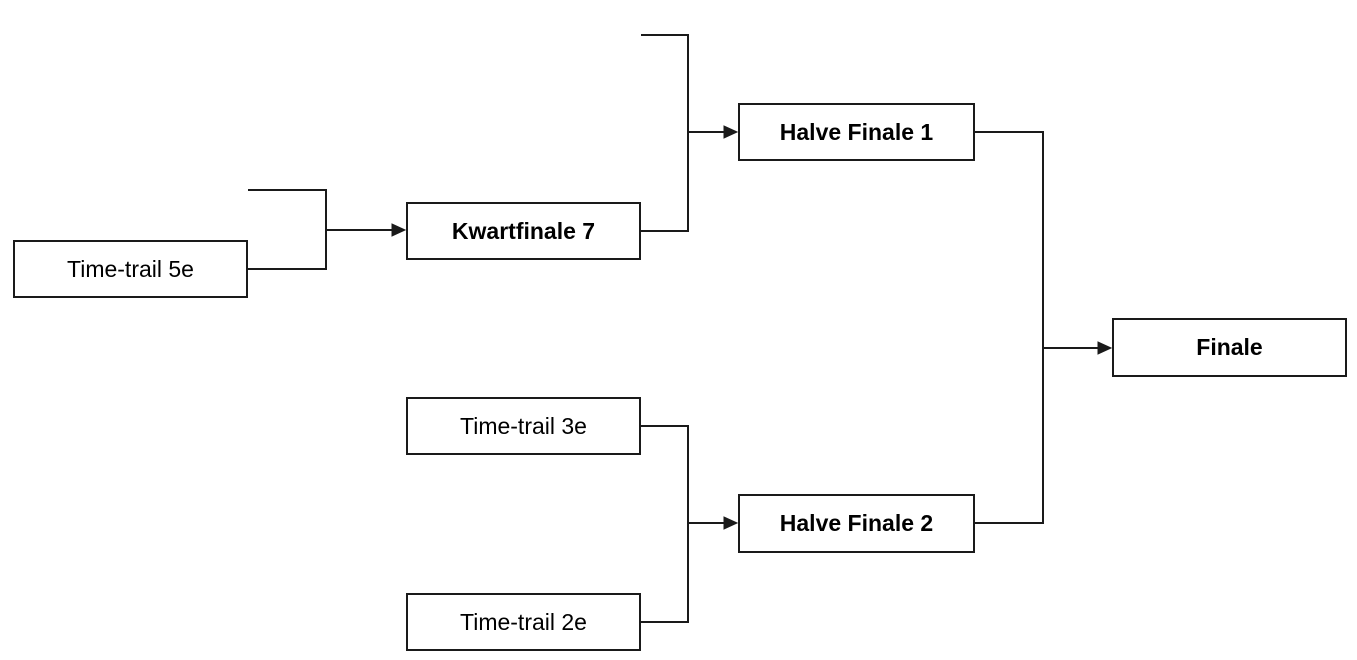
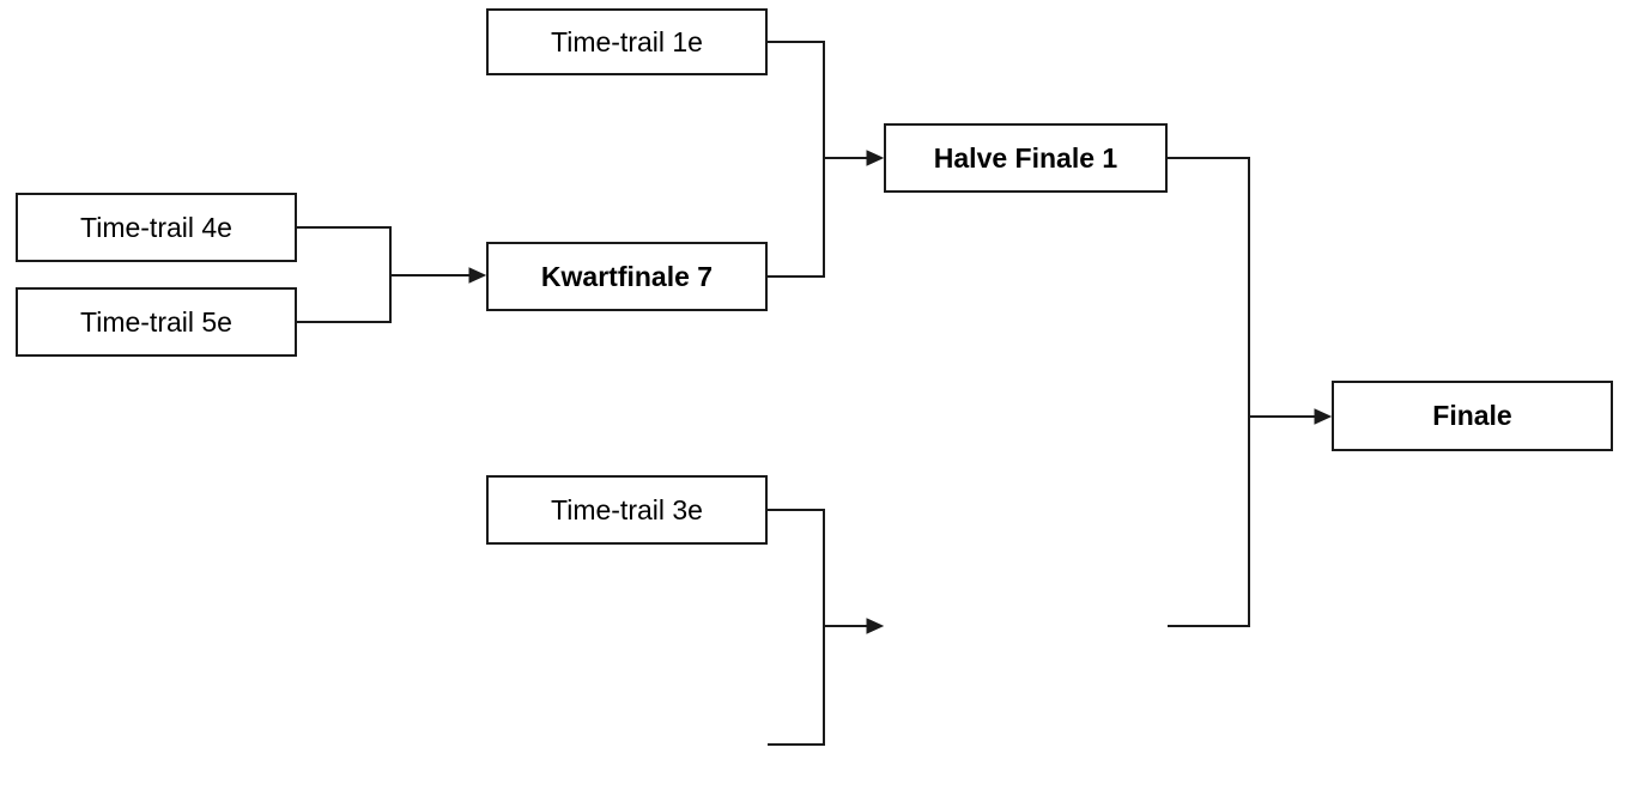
+ Time-trail 1e
+ Time-trail 4e
  Time-trail 5e
  Kwartfinale 7
  Halve Finale 1
  Time-trail 3e
- Time-trail 2e
- Halve Finale 2
  Finale
